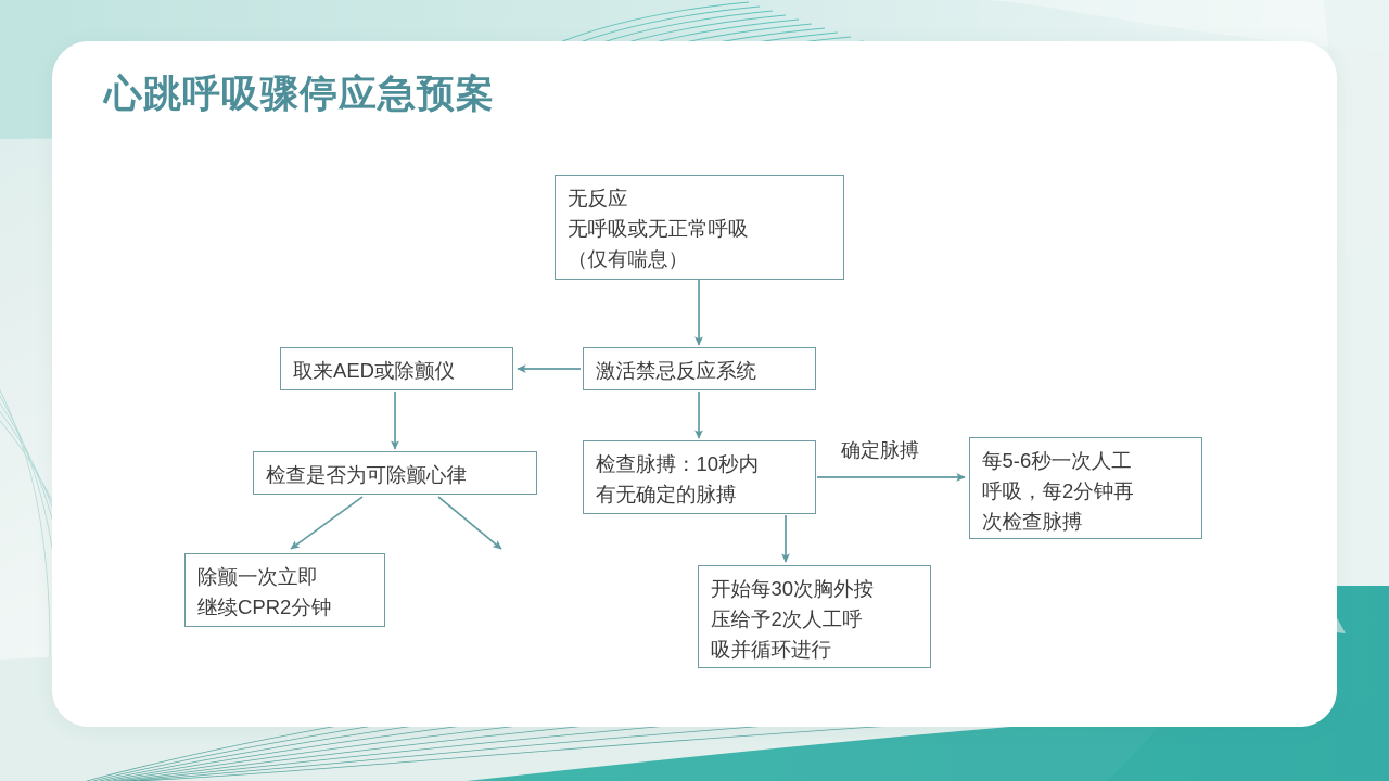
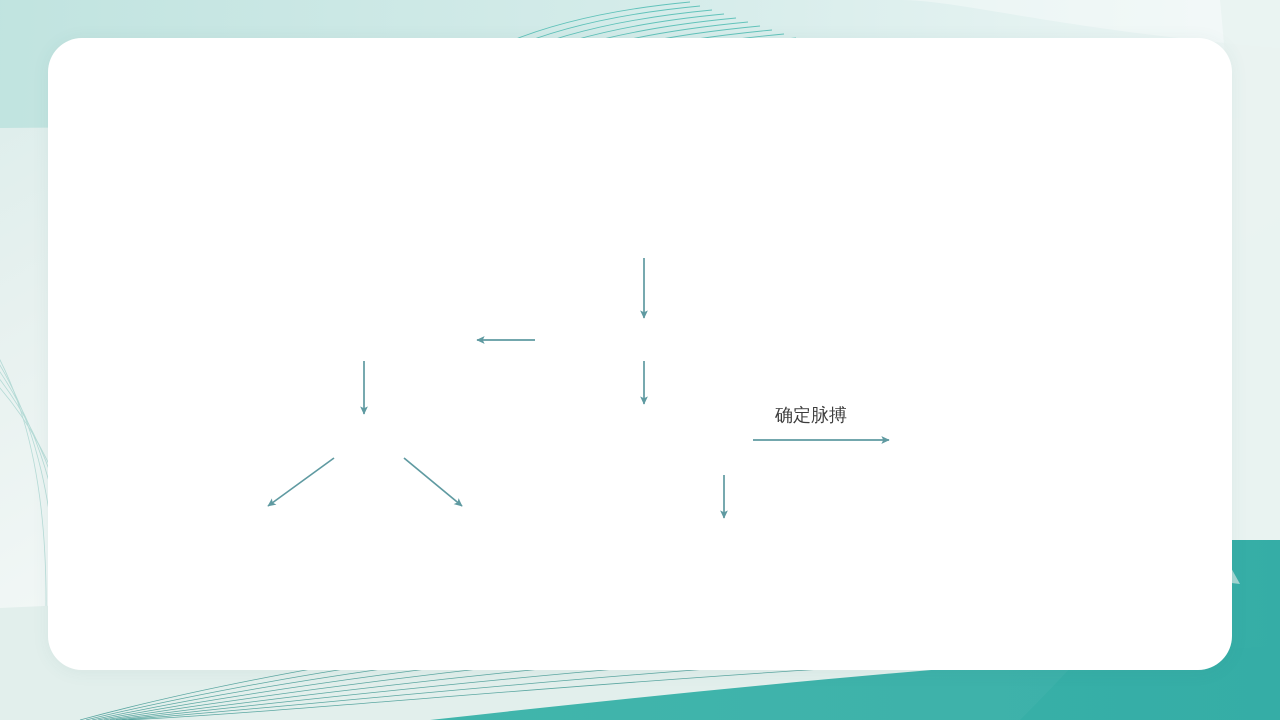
- 心跳呼吸骤停应急预案
- 无反应
- 无呼吸或无正常呼吸
- （仅有喘息）
- 激活禁忌反应系统
- 取来AED或除颤仪
- 检查是否为可除颤心律
- 检查脉搏：10秒内
- 有无确定的脉搏
- 每5-6秒一次人工
- 呼吸，每2分钟再
- 次检查脉搏
- 除颤一次立即
- 继续CPR2分钟
- 开始每30次胸外按
- 压给予2次人工呼
- 吸并循环进行
  确定脉搏
